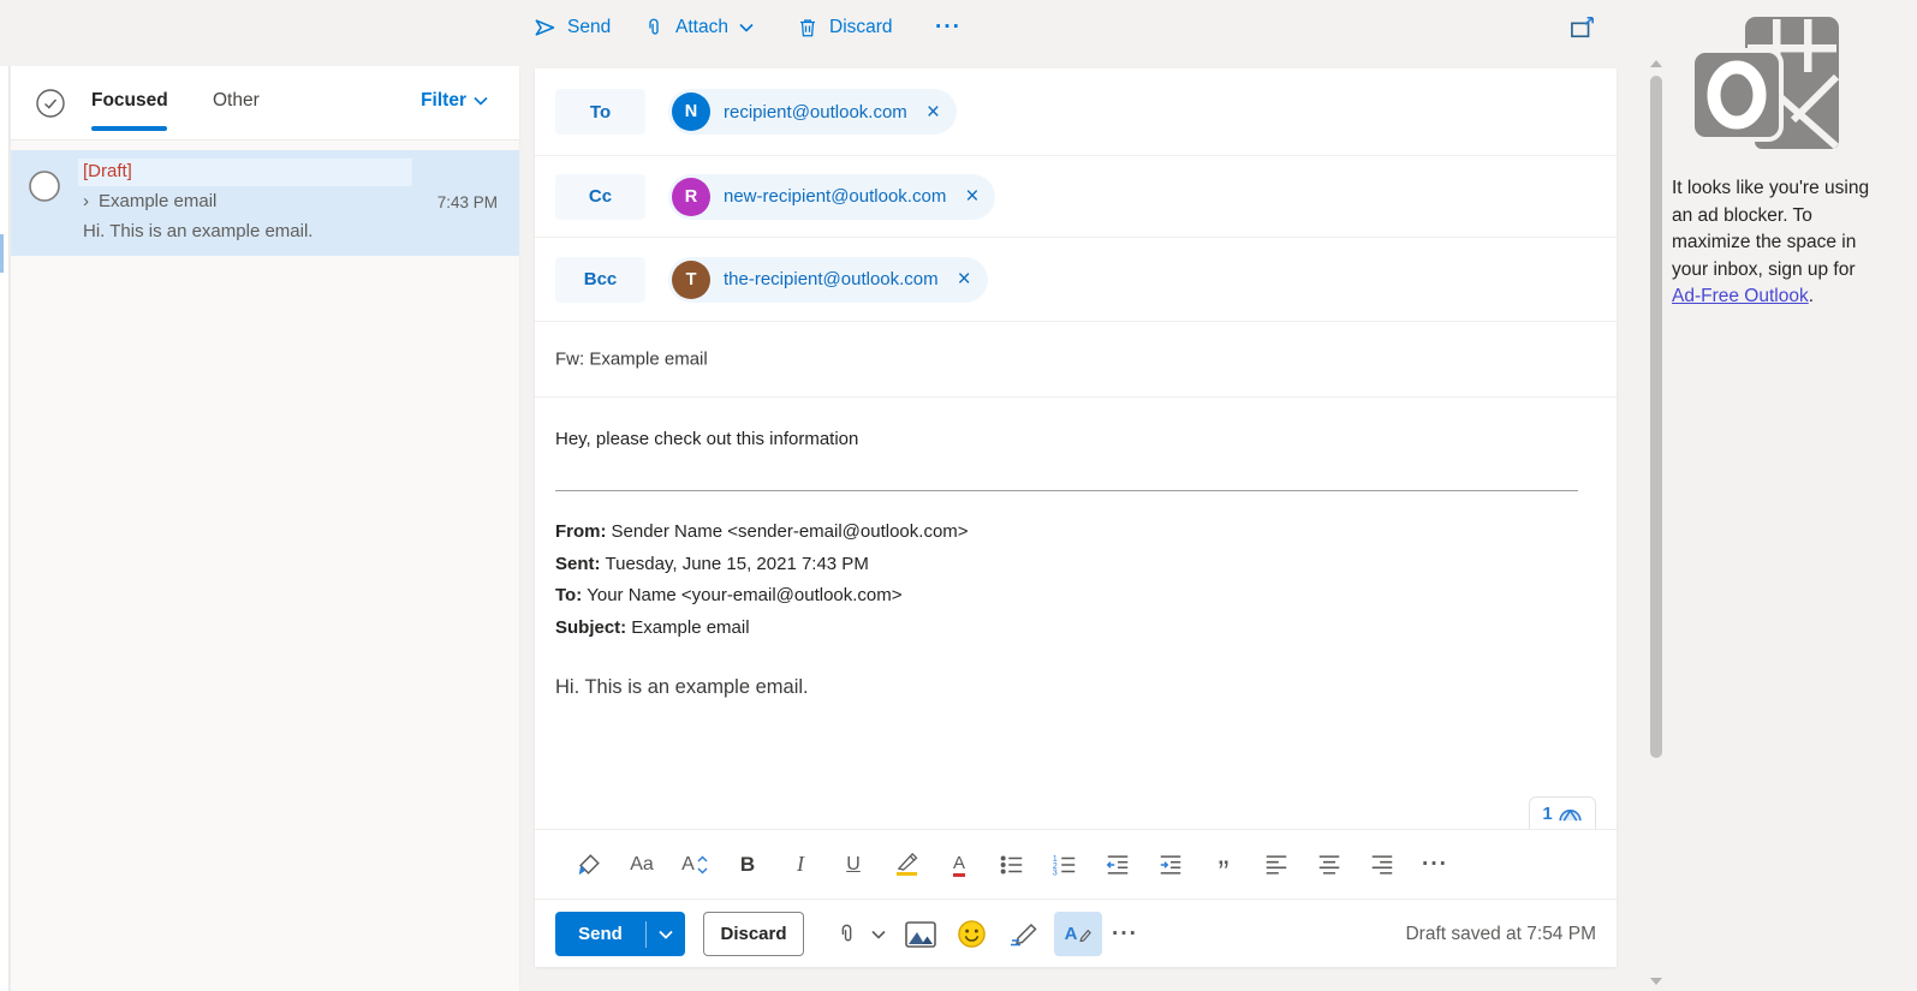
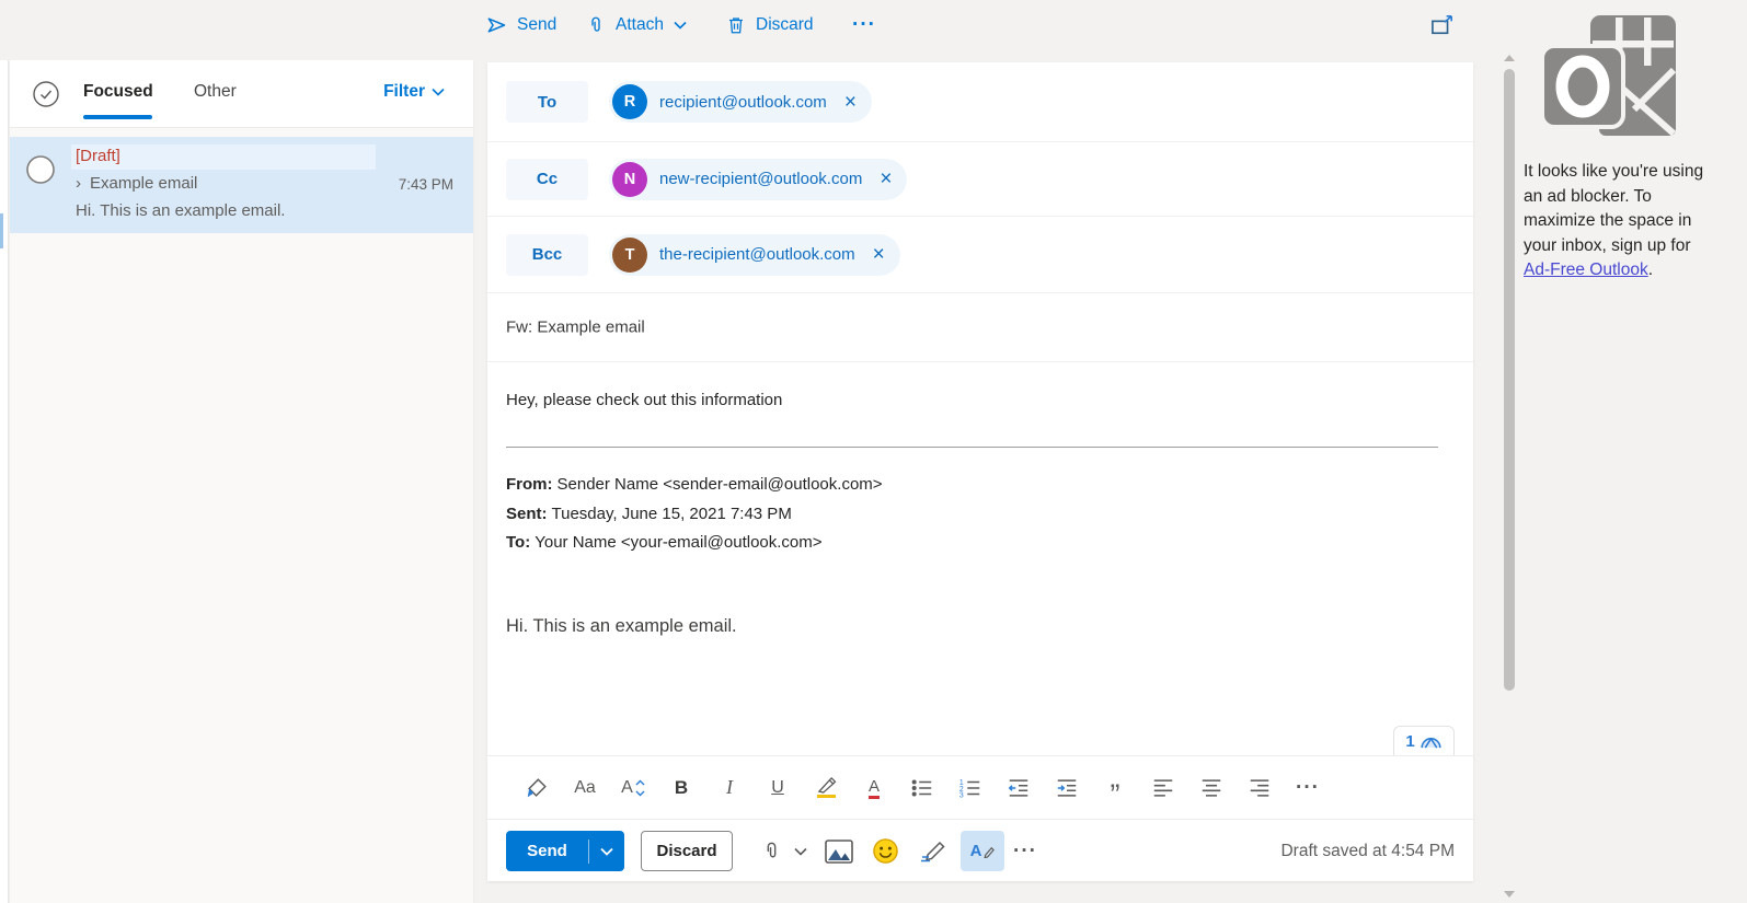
  Send
  Attach
  Discard
  ···
  Focused
  Other
  Filter
  [Draft]
  ›
  Example email
  7:43 PM
  Hi. This is an example email.
  To
- N
+ R
  recipient@outlook.com
  ×
  Cc
- R
+ N
  new-recipient@outlook.com
  ×
  Bcc
  T
  the-recipient@outlook.com
  ×
  Fw: Example email
  Hey, please check out this information
  From: Sender Name <sender-email@outlook.com>
  Sent: Tuesday, June 15, 2021 7:43 PM
  To: Your Name <your-email@outlook.com>
- Subject: Example email
  Hi. This is an example email.
  1
  Aa
  A
  B
  I
  U
  A
  ”
  ···
  Send
  Discard
  A
  ···
- Draft saved at 7:54 PM
+ Draft saved at 4:54 PM
  It looks like you're using an ad blocker. To maximize the space in your inbox, sign up for Ad-Free Outlook.
